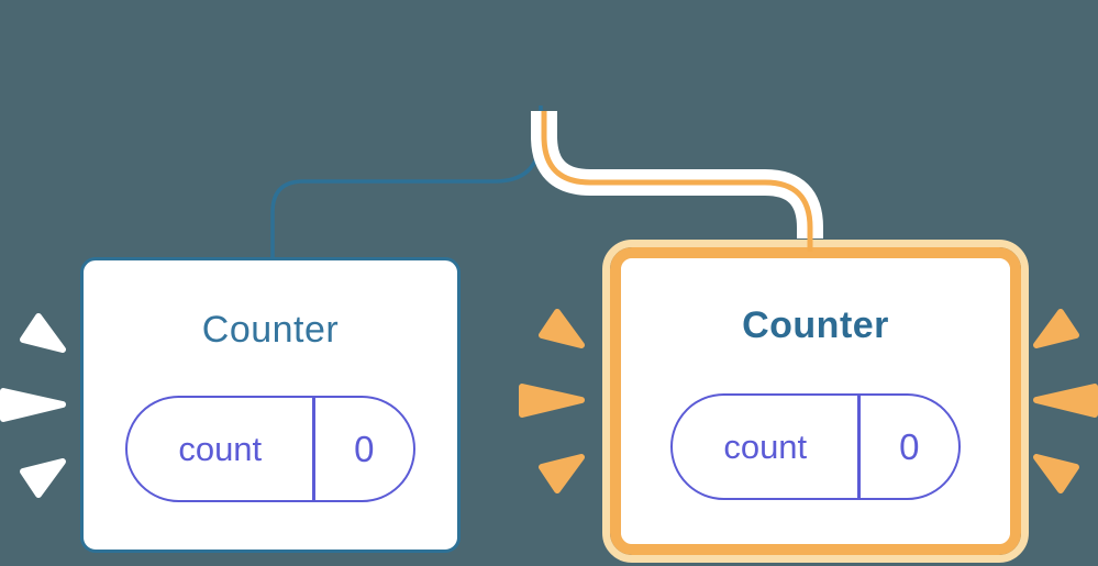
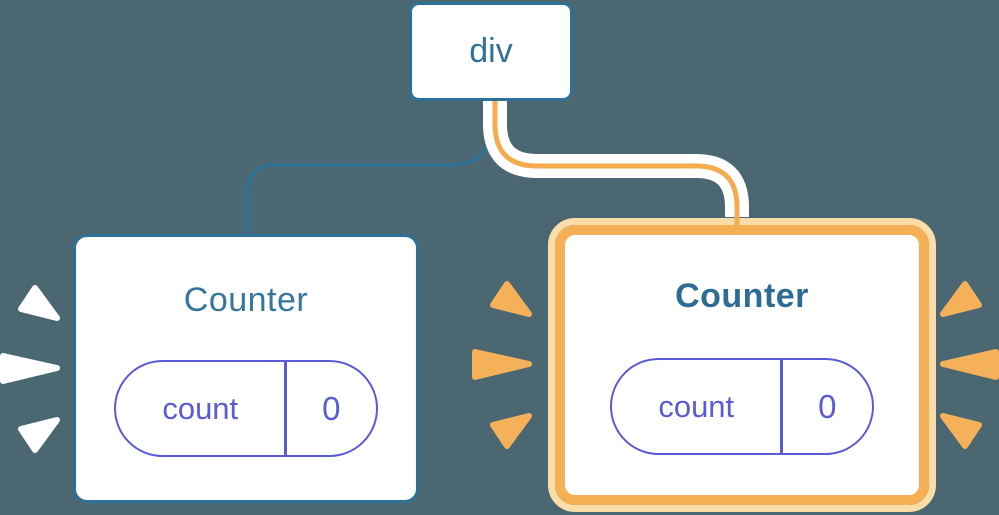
+ div
  Counter
  count
  0
  Counter
  count
  0
